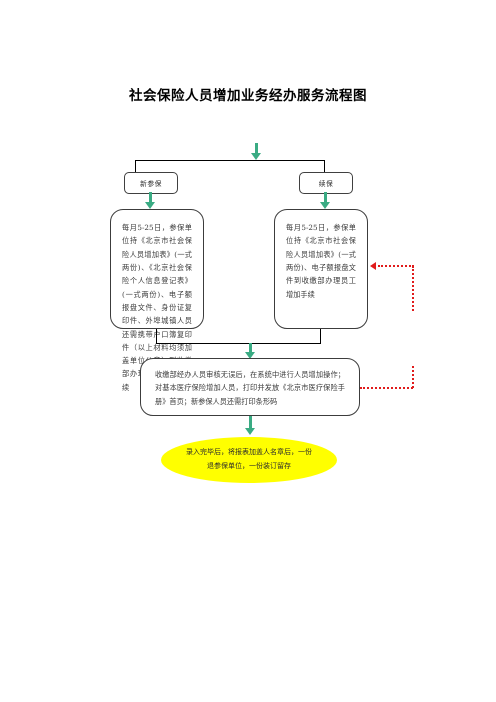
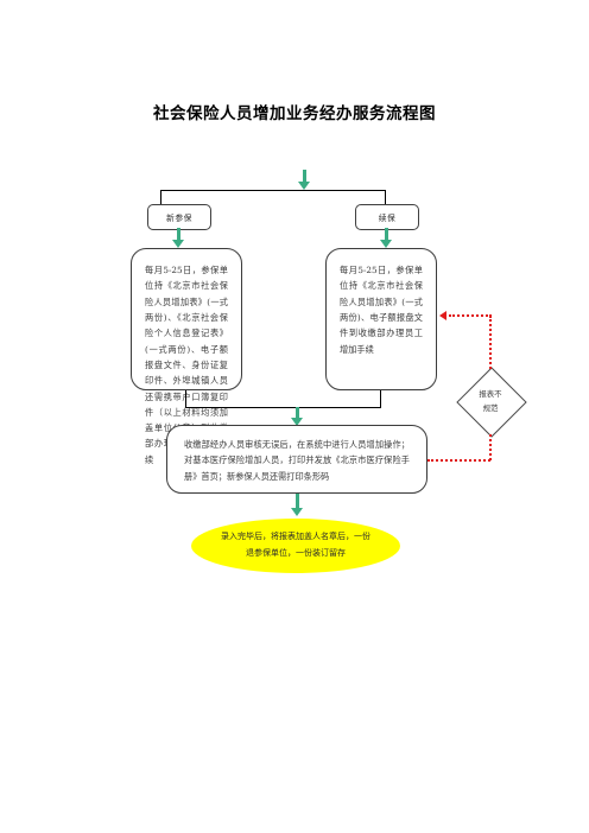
  社会保险人员增加业务经办服务流程图
  新参保
  续保
  每月5-25日，参保单位持《北京市社会保险人员增加表》(一式两份)、《北京社会保险个人信息登记表》(一式两份)、电子额报盘文件、身份证复印件、外埠城镇人员还需携带口簿复印件（以上材料均须加盖单位部办续
  每月5-25日，参保单位持《北京市社会保险人员增加表》(一式两份)、电子额报盘文件到收缴部办理员工增加手续
  收缴部经办人员审核无误后，在系统中进行人员增加操作；对基本医疗保险增加人员，打印并发放《北京市医疗保险手册》首页；新参保人员还需打印条形码
+ 报表不
+ 规范
  录入完毕后，将报表加盖人名章后，一份退参保单位，一份装订留存
